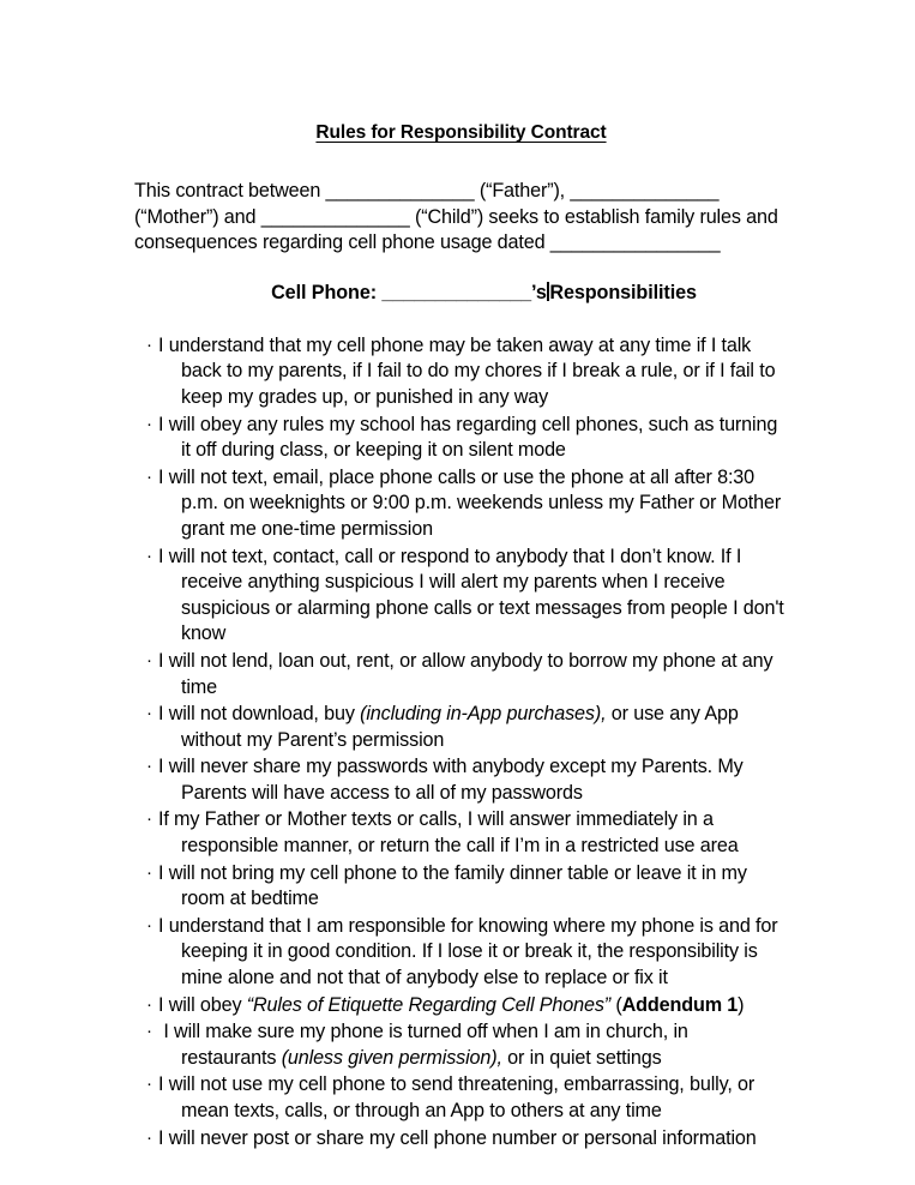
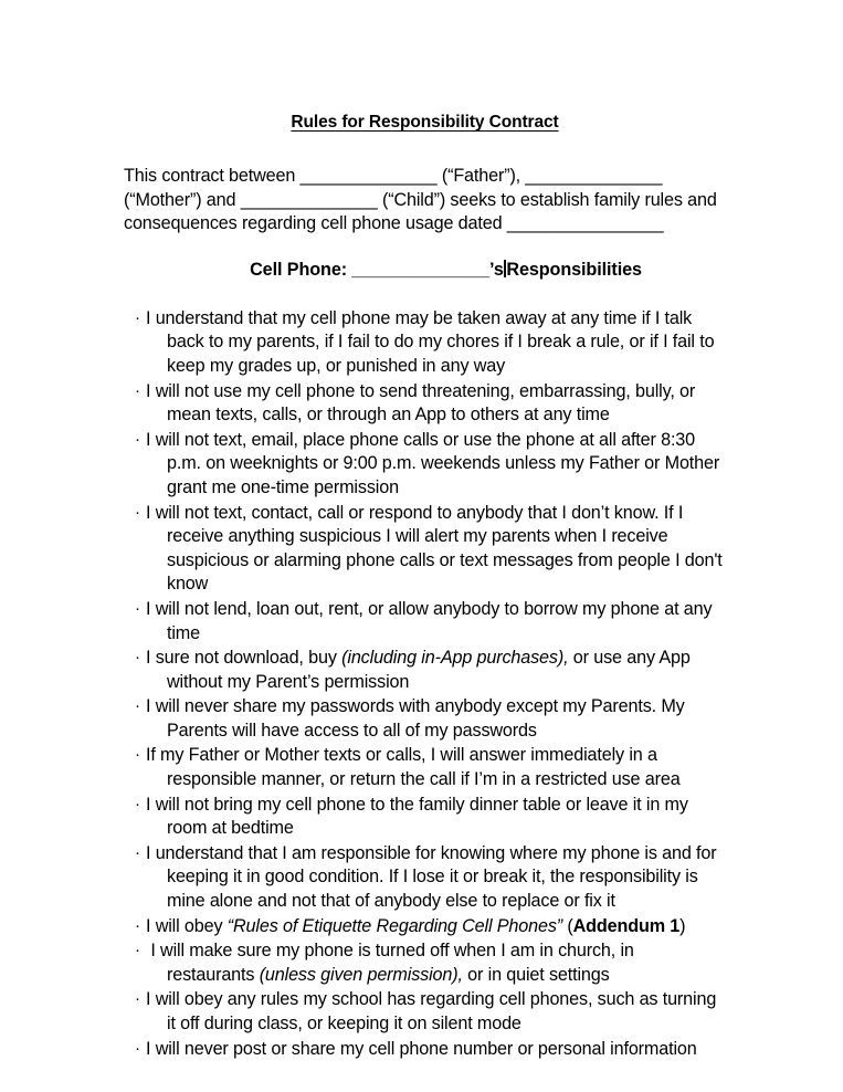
  Rules for Responsibility Contract
  This contract between ______________ (“Father”), ______________ (“Mother”) and ______________ (“Child”) seeks to establish family rules and consequences regarding cell phone usage dated ________________
  Cell Phone: ______________’s Responsibilities
  · I understand that my cell phone may be taken away at any time if I talk back to my parents, if I fail to do my chores if I break a rule, or if I fail to keep my grades up, or punished in any way
- · I will obey any rules my school has regarding cell phones, such as turning it off during class, or keeping it on silent mode
+ · I will not use my cell phone to send threatening, embarrassing, bully, or mean texts, calls, or through an App to others at any time
  · I will not text, email, place phone calls or use the phone at all after 8:30 p.m. on weeknights or 9:00 p.m. weekends unless my Father or Mother grant me one-time permission
  · I will not text, contact, call or respond to anybody that I don’t know. If I receive anything suspicious I will alert my parents when I receive suspicious or alarming phone calls or text messages from people I don't know
  · I will not lend, loan out, rent, or allow anybody to borrow my phone at any time
- · I will not download, buy (including in-App purchases), or use any App without my Parent’s permission
+ · I sure not download, buy (including in-App purchases), or use any App without my Parent’s permission
  · I will never share my passwords with anybody except my Parents. My Parents will have access to all of my passwords
  · If my Father or Mother texts or calls, I will answer immediately in a responsible manner, or return the call if I’m in a restricted use area
  · I will not bring my cell phone to the family dinner table or leave it in my room at bedtime
  · I understand that I am responsible for knowing where my phone is and for keeping it in good condition. If I lose it or break it, the responsibility is mine alone and not that of anybody else to replace or fix it
  · I will obey “Rules of Etiquette Regarding Cell Phones” (Addendum 1)
  · I will make sure my phone is turned off when I am in church, in restaurants (unless given permission), or in quiet settings
- · I will not use my cell phone to send threatening, embarrassing, bully, or mean texts, calls, or through an App to others at any time
+ · I will obey any rules my school has regarding cell phones, such as turning it off during class, or keeping it on silent mode
  · I will never post or share my cell phone number or personal information
